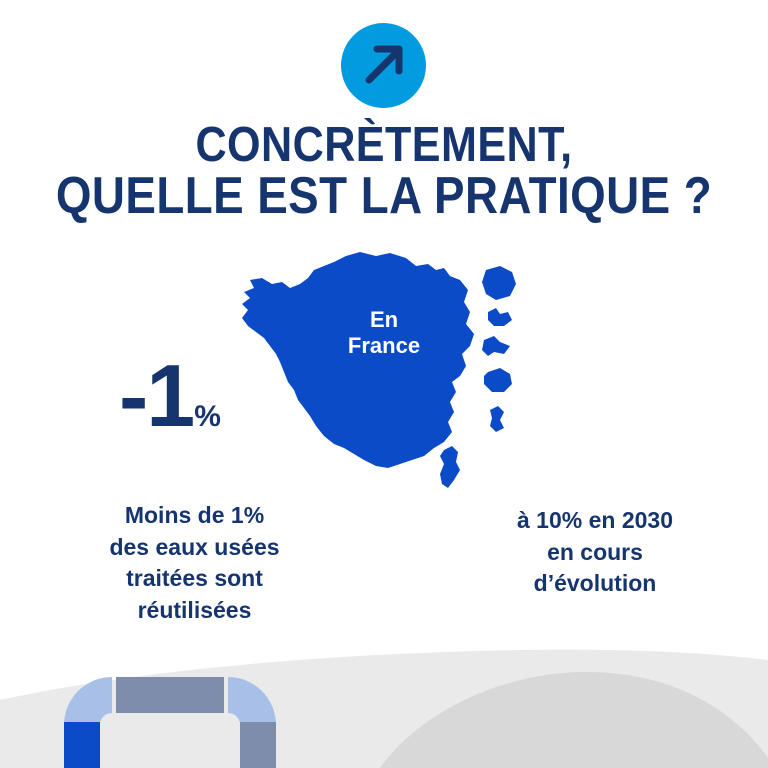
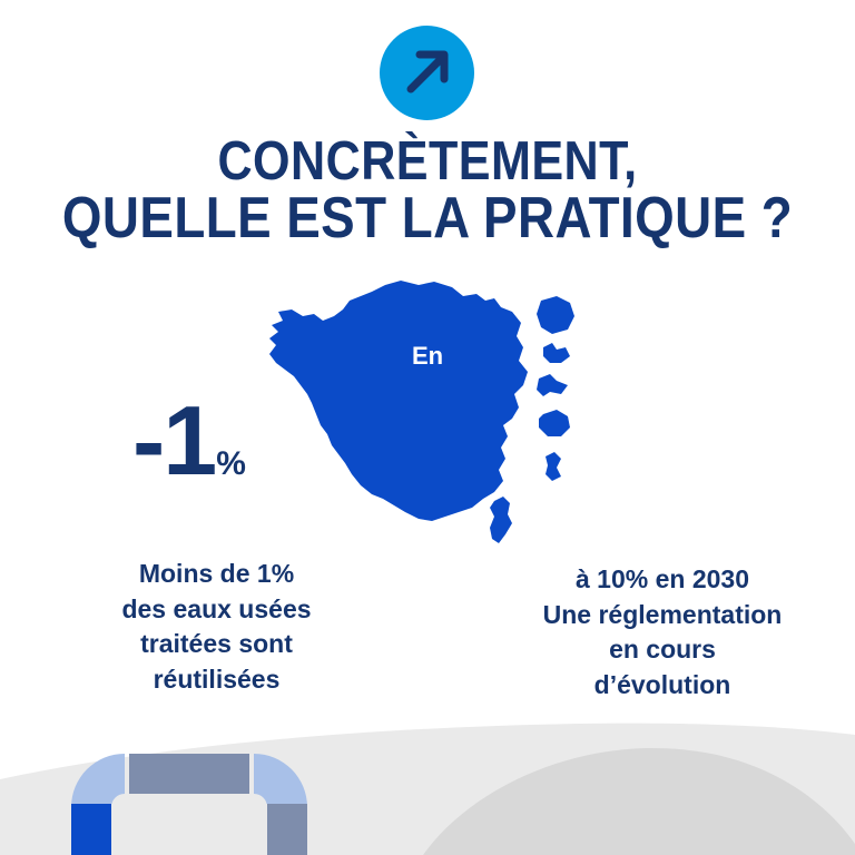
  CONCRÈTEMENT,
  QUELLE EST LA PRATIQUE ?
  En
- France
  -1%
  Moins de 1%
  des eaux usées
  traitées sont
  réutilisées
  à 10% en 2030
+ Une réglementation
  en cours
  d’évolution
